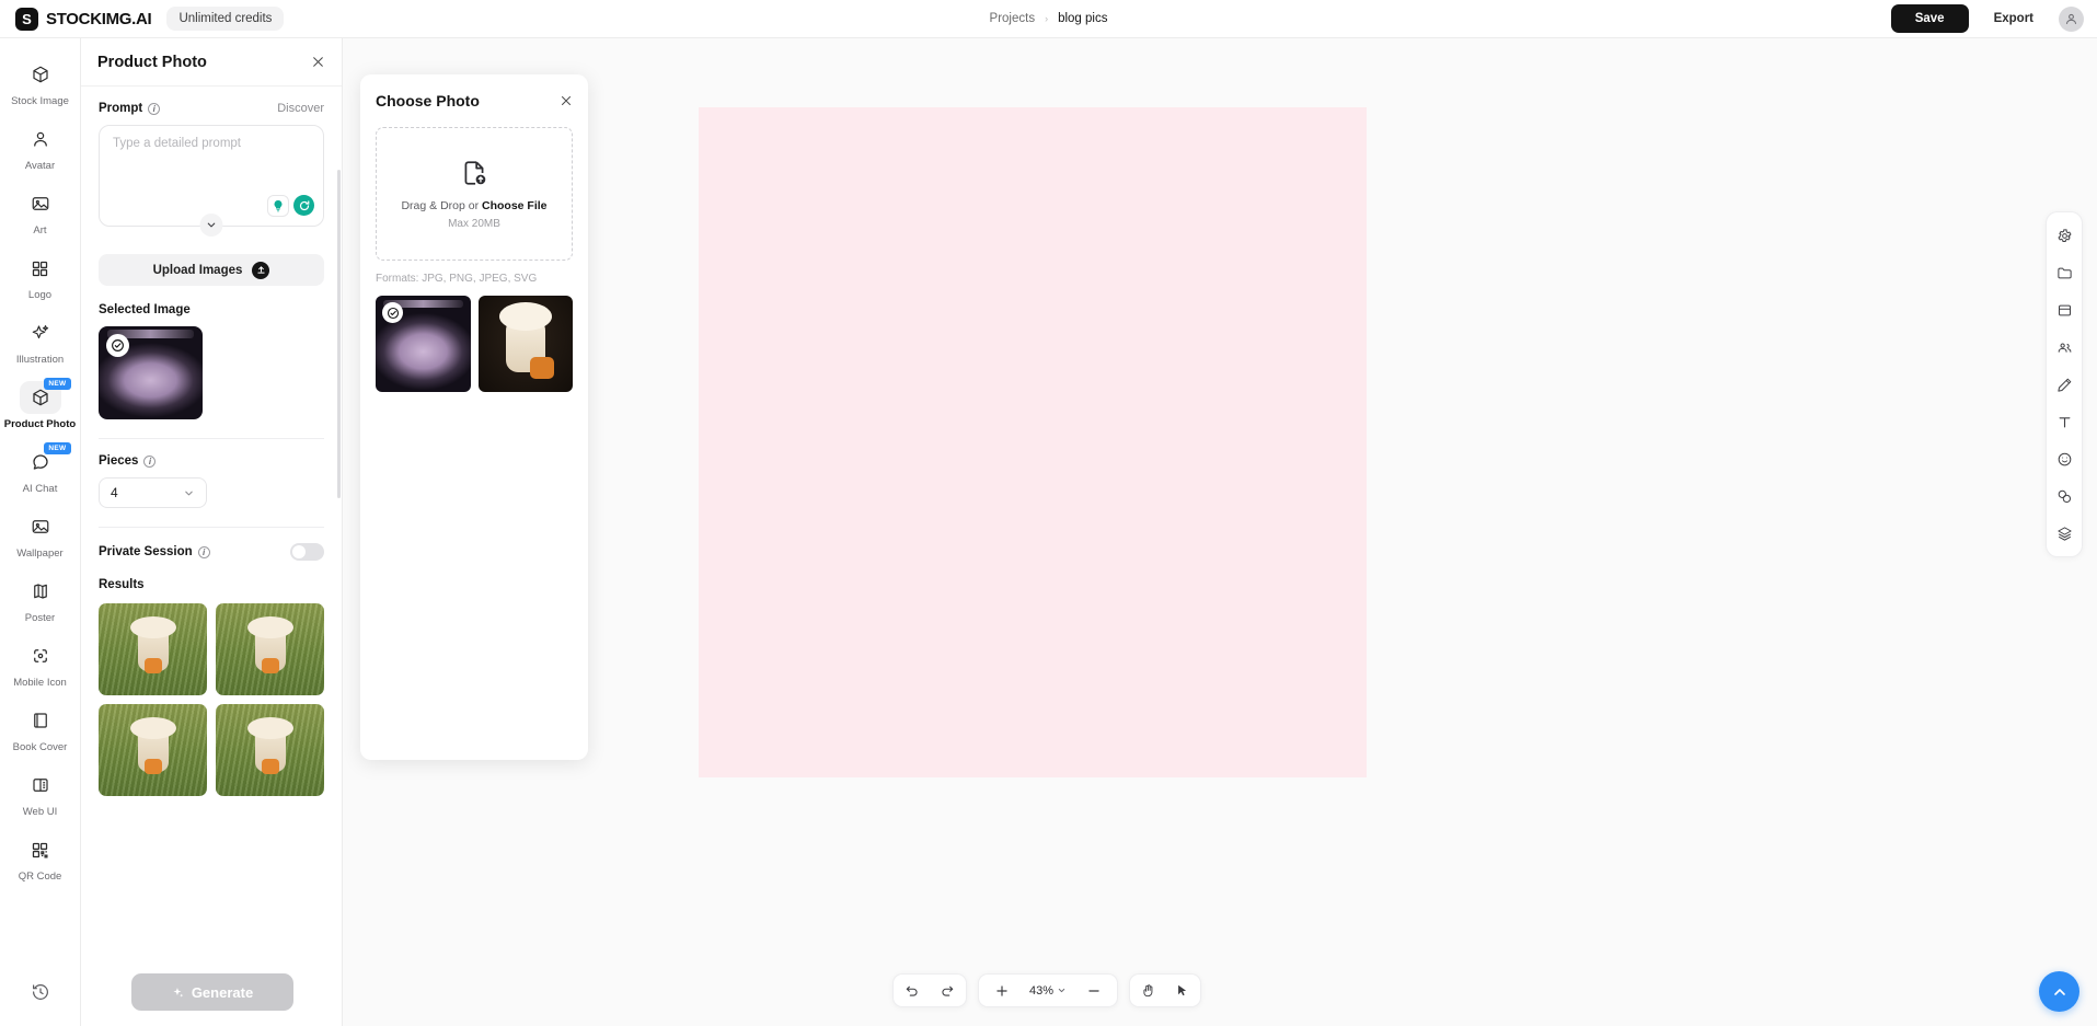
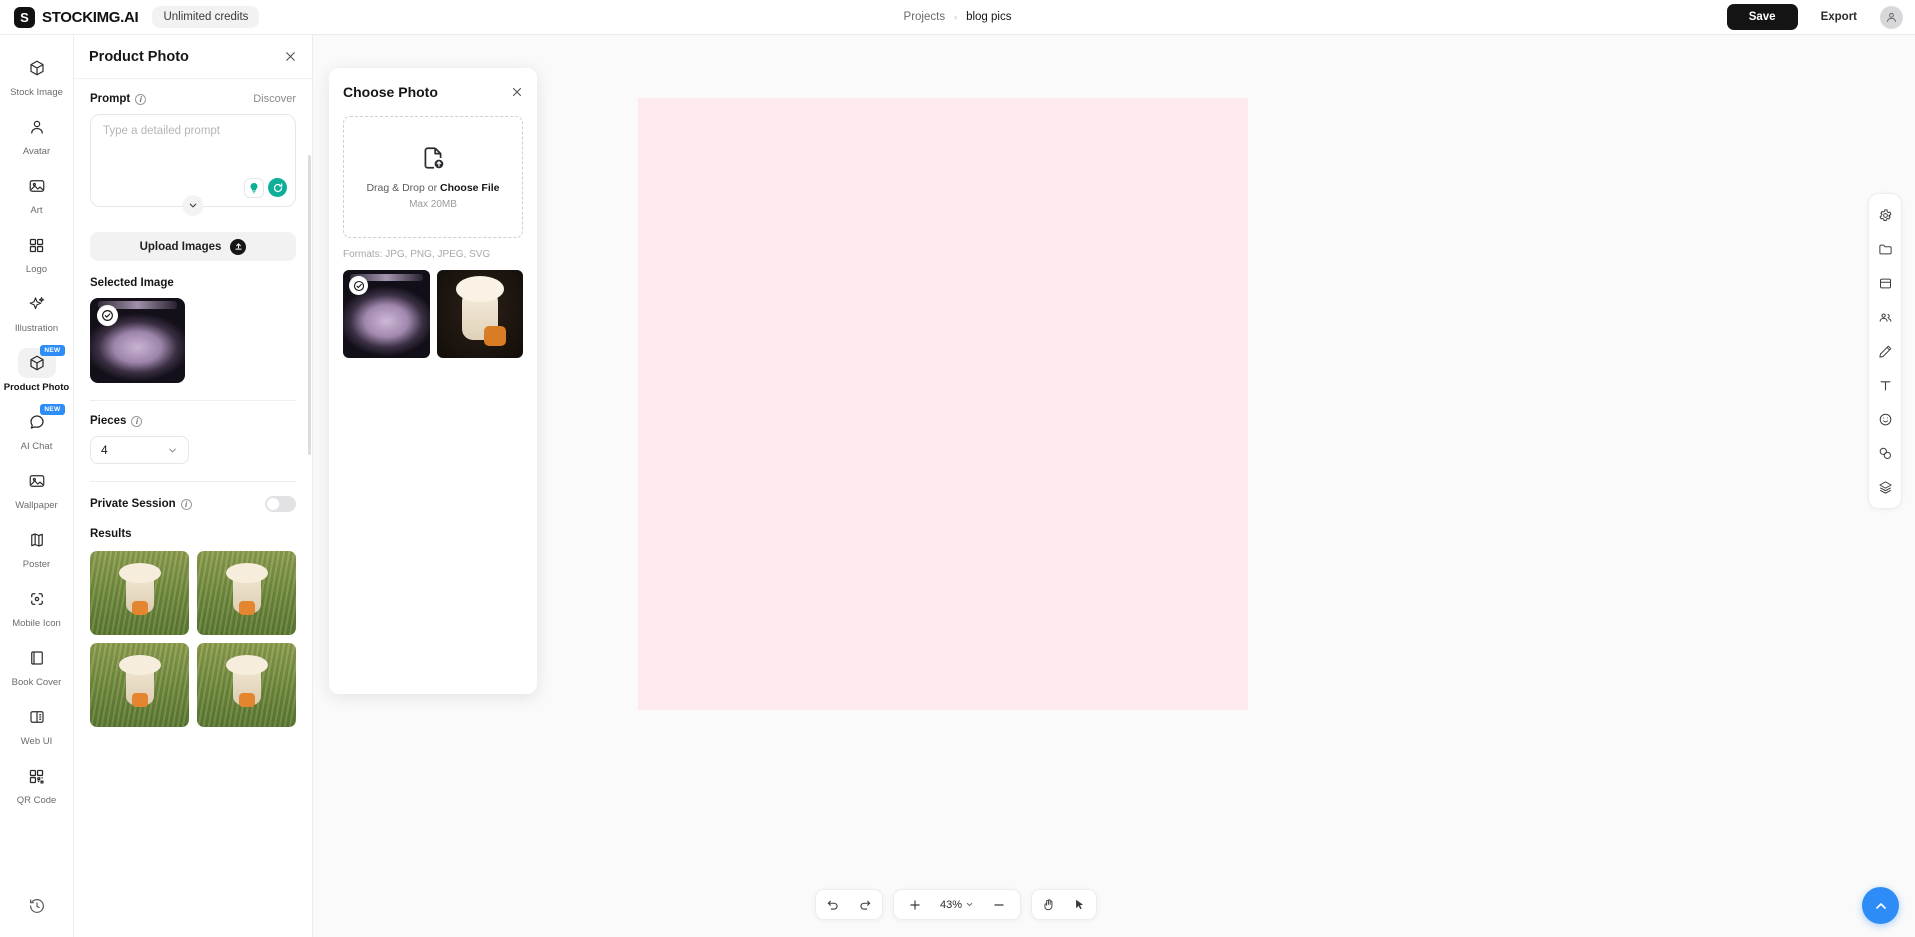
  S
  STOCKIMG.AI
  Unlimited credits
  Projects
  ›
  blog pics
  Save
  Export
  Stock Image
  Avatar
  Art
  Logo
  Illustration
  Product Photo
  AI Chat
  Wallpaper
  Poster
  Mobile Icon
  Book Cover
  Web UI
  QR Code
  Product Photo
  Prompt
  i
  Discover
  Type a detailed prompt
  Upload Images
  Selected Image
  Pieces
  i
  4
  Private Session
  i
  Results
- Generate
  Choose Photo
  Drag & Drop or Choose File
  Max 20MB
  Formats: JPG, PNG, JPEG, SVG
  43%
